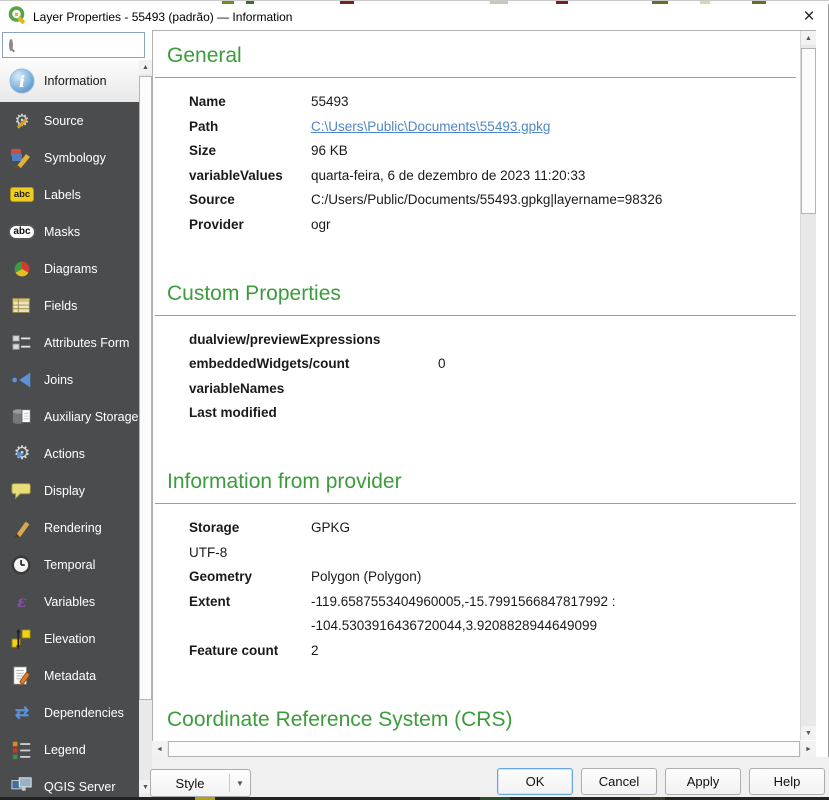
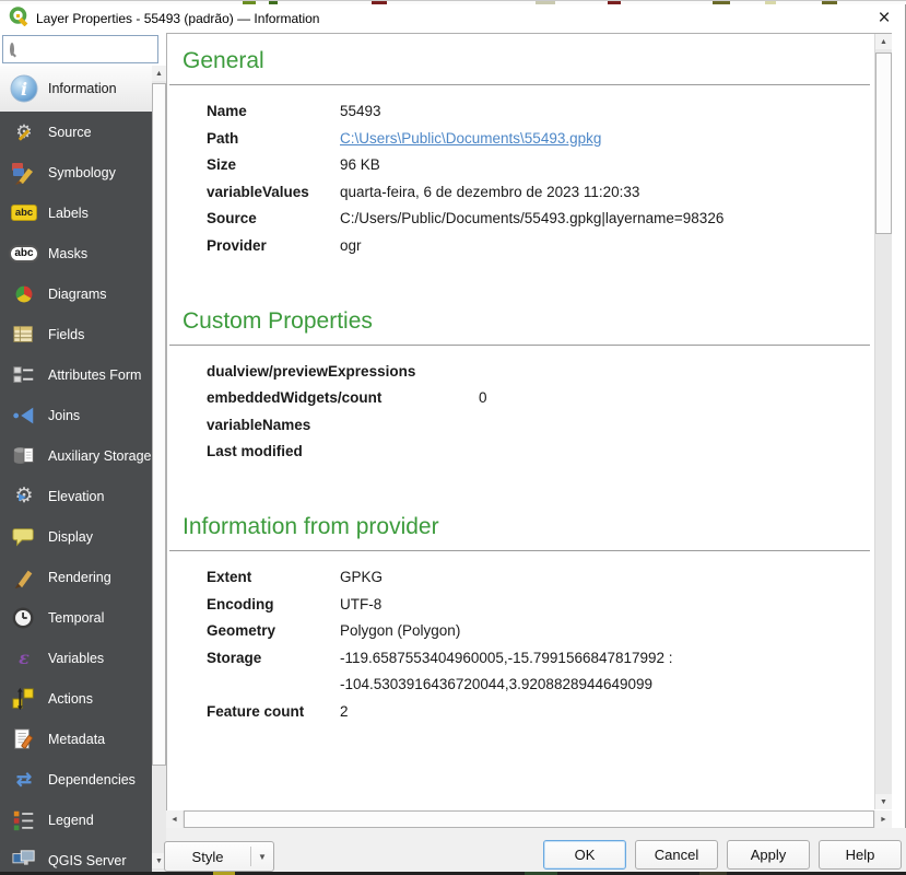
  Layer Properties - 55493 (padrão) — Information
  ×
  i
  Information
  Source
  Symbology
  abc
  Labels
  abc
  Masks
  Diagrams
  Fields
  Attributes Form
  Joins
  Auxiliary Storage
  ⚙
  ▶
- Actions
+ Elevation
  Display
  Rendering
  Temporal
  ε
  Variables
- Elevation
+ Actions
  Metadata
  ⇄
  Dependencies
  Legend
  QGIS Server
  General
  Name
  55493
  Path
  C:\Users\Public\Documents\55493.gpkg
  Size
  96 KB
  variableValues
  quarta-feira, 6 de dezembro de 2023 11:20:33
  Source
  C:/Users/Public/Documents/55493.gpkg|layername=98326
  Provider
  ogr
  Custom Properties
  dualview/previewExpressions
  embeddedWidgets/count
  0
  variableNames
  Last modified
  Information from provider
- Storage
+ Extent
  GPKG
+ Encoding
  UTF-8
  Geometry
  Polygon (Polygon)
- Extent
+ Storage
  -119.6587553404960005,-15.7991566847817992 :
  -104.5303916436720044,3.9208828944649099
  Feature count
  2
- Coordinate Reference System (CRS)
  Style
  ▼
  OK
  Cancel
  Apply
  Help
